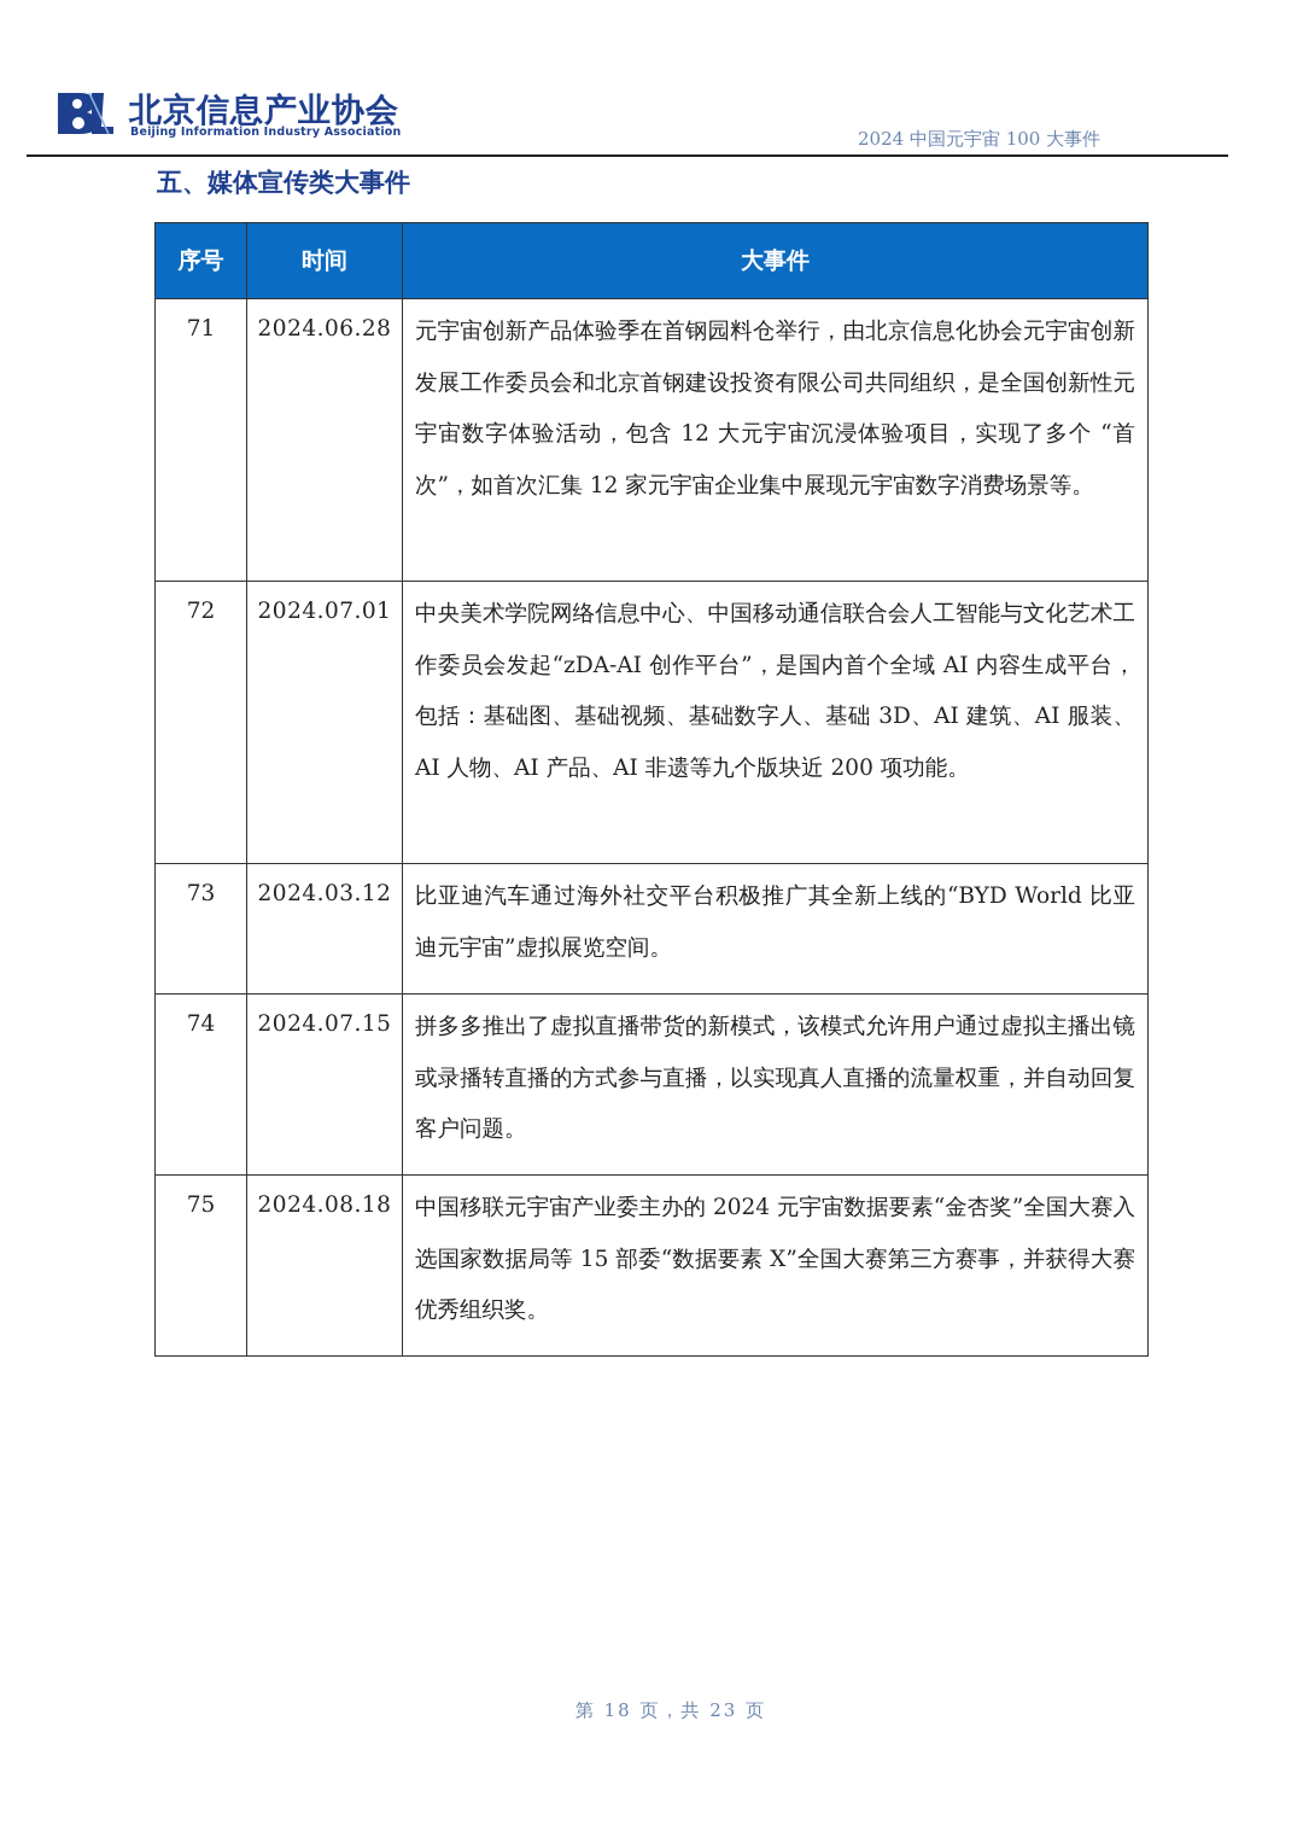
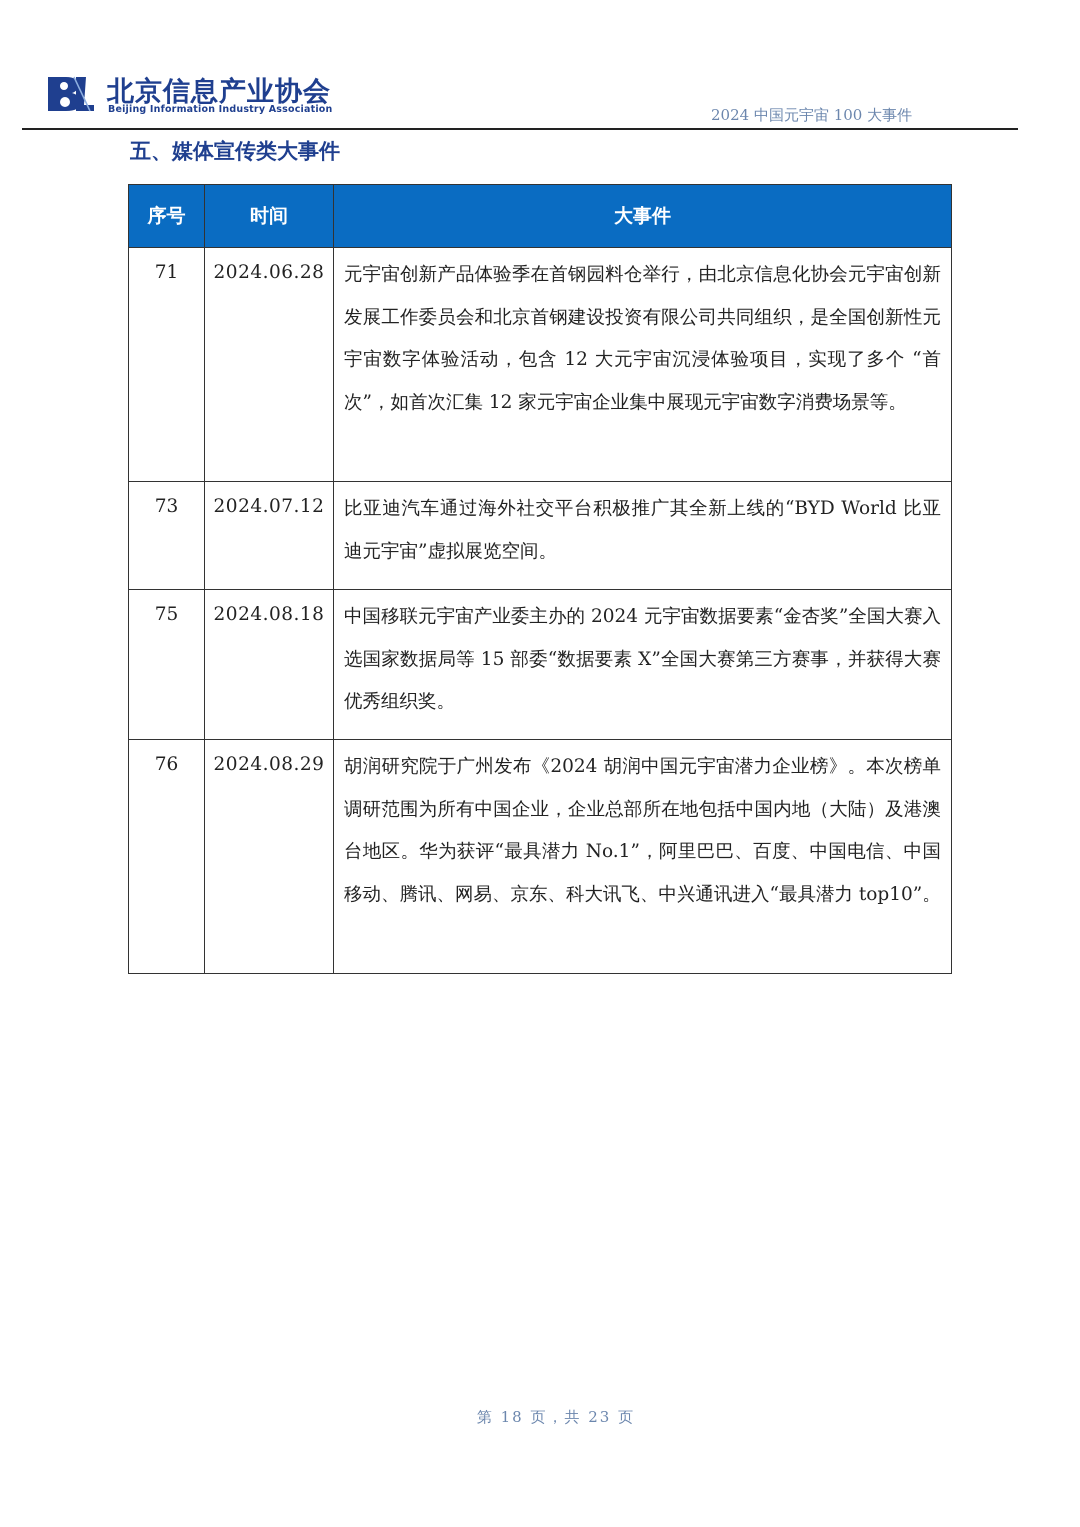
  北京信息产业协会
  Beijing Information Industry Association
  2024 中国元宇宙 100 大事件
  五、媒体宣传类大事件
  序号	时间	大事件
  71	2024.06.28	元宇宙创新产品体验季在首钢园料仓举行，由北京信息化协会元宇宙创新发展工作委员会和北京首钢建设投资有限公司共同组织，是全国创新性元宇宙数字体验活动，包含 12 大元宇宙沉浸体验项目，实现了多个 “首次”，如首次汇集 12 家元宇宙企业集中展现元宇宙数字消费场景等。
- 72	2024.07.01	中央美术学院网络信息中心、中国移动通信联合会人工智能与文化艺术工作委员会发起“zDA-AI 创作平台”，是国内首个全域 AI 内容生成平台，包括：基础图、基础视频、基础数字人、基础 3D、AI 建筑、AI 服装、AI 人物、AI 产品、AI 非遗等九个版块近 200 项功能。
- 73	2024.03.12	比亚迪汽车通过海外社交平台积极推广其全新上线的“BYD World 比亚迪元宇宙”虚拟展览空间。
+ 73	2024.07.12	比亚迪汽车通过海外社交平台积极推广其全新上线的“BYD World 比亚迪元宇宙”虚拟展览空间。
- 74	2024.07.15	拼多多推出了虚拟直播带货的新模式，该模式允许用户通过虚拟主播出镜或录播转直播的方式参与直播，以实现真人直播的流量权重，并自动回复客户问题。
  75	2024.08.18	中国移联元宇宙产业委主办的 2024 元宇宙数据要素“金杏奖”全国大赛入选国家数据局等 15 部委“数据要素 X”全国大赛第三方赛事，并获得大赛优秀组织奖。
+ 76	2024.08.29	胡润研究院于广州发布《2024 胡润中国元宇宙潜力企业榜》。本次榜单调研范围为所有中国企业，企业总部所在地包括中国内地（大陆）及港澳台地区。华为获评“最具潜力 No.1”，阿里巴巴、百度、中国电信、中国移动、腾讯、网易、京东、科大讯飞、中兴通讯进入“最具潜力 top10”。
  第 18 页，共 23 页
